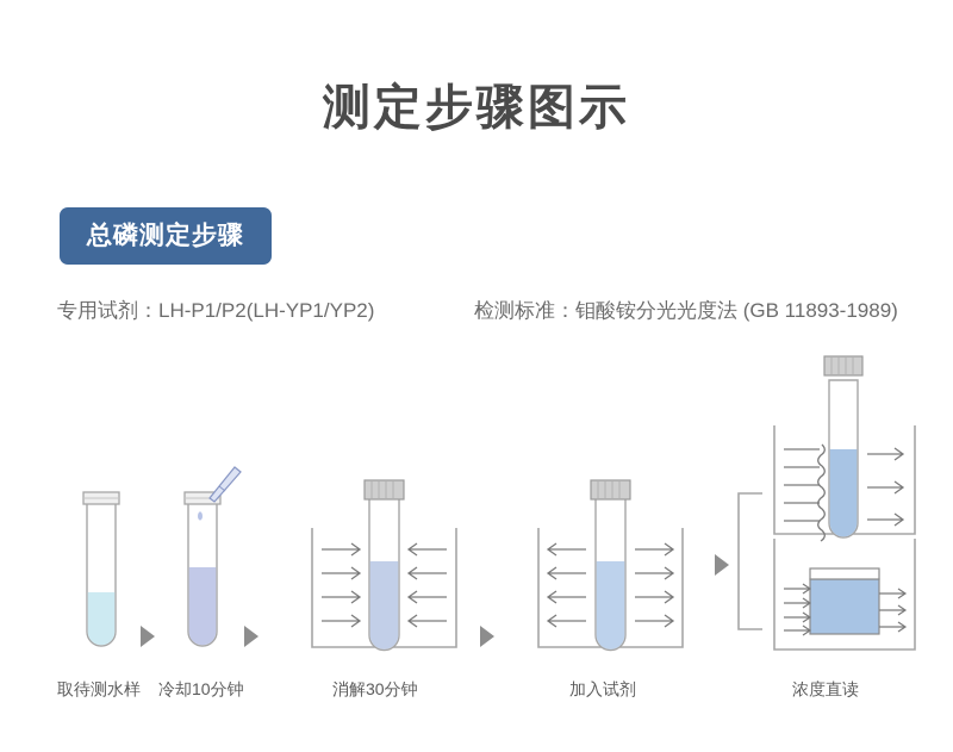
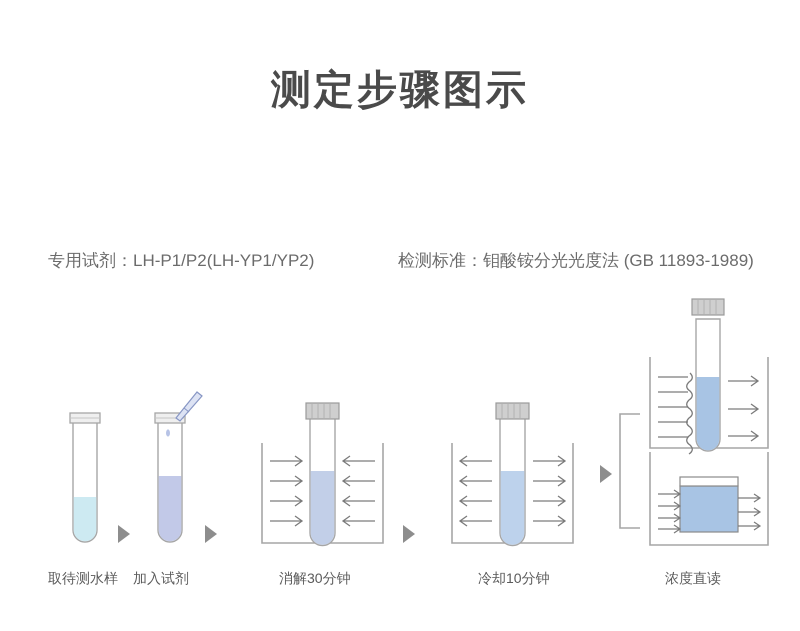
  测定步骤图示
- 总磷测定步骤
  专用试剂：LH-P1/P2(LH-YP1/YP2)
  检测标准：钼酸铵分光光度法 (GB 11893-1989)
  取待测水样
- 冷却10分钟
+ 加入试剂
  消解30分钟
- 加入试剂
+ 冷却10分钟
  浓度直读
